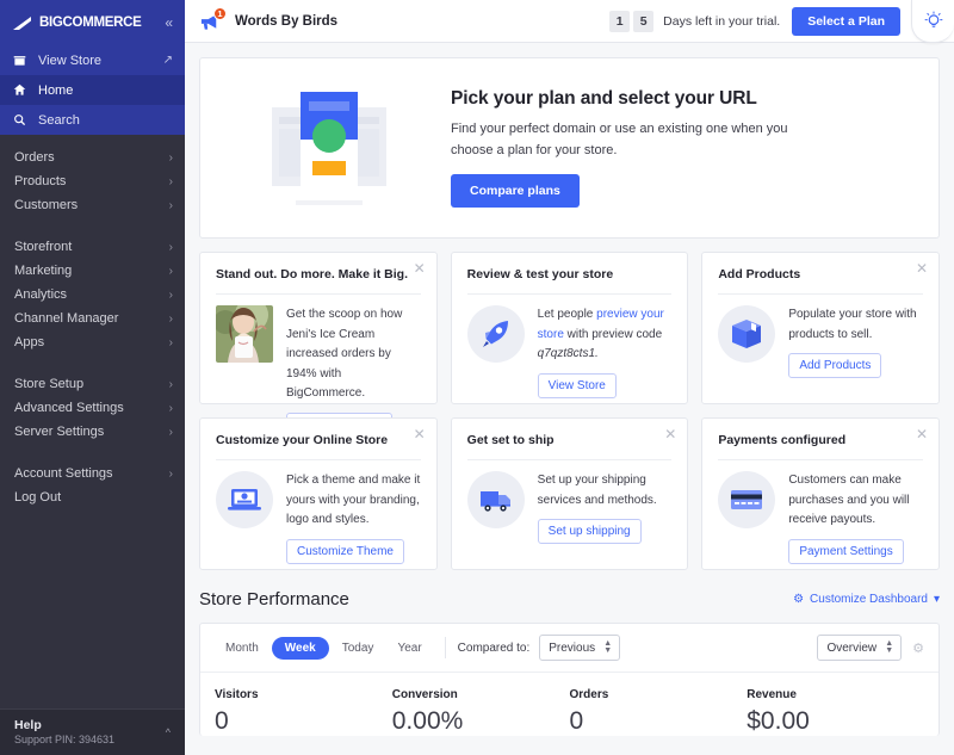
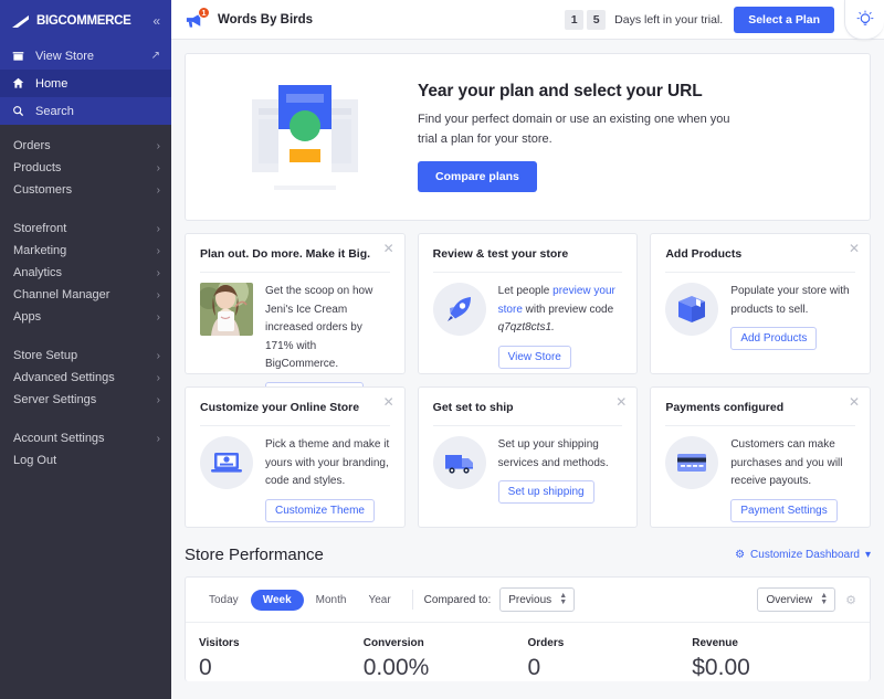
  BIGCOMMERCE
  «
  View Store
  ↗
  Home
  Search
  Orders
  ›
  Products
  ›
  Customers
  ›
  Storefront
  ›
  Marketing
  ›
  Analytics
  ›
  Channel Manager
  ›
  Apps
  ›
  Store Setup
  ›
  Advanced Settings
  ›
  Server Settings
  ›
  Account Settings
  ›
  Log Out
- Help
- Support PIN: 394631
- ^
  1
  Words By Birds
  1
  5
  Days left in your trial.
  Select a Plan
- Pick your plan and select your URL
+ Year your plan and select your URL
- Find your perfect domain or use an existing one when you choose a plan for your store.
+ Find your perfect domain or use an existing one when you trial a plan for your store.
  Compare plans
  ✕
- Stand out. Do more. Make it Big.
+ Plan out. Do more. Make it Big.
- Get the scoop on how Jeni's Ice Cream increased orders by 194% with BigCommerce.
+ Get the scoop on how Jeni's Ice Cream increased orders by 171% with BigCommerce.
  Review & test your store
  Let people preview your store with preview code q7qzt8cts1.
  View Store
  ✕
  Add Products
  Populate your store with products to sell.
  Add Products
  ✕
  Customize your Online Store
- Pick a theme and make it yours with your branding, logo and styles.
+ Pick a theme and make it yours with your branding, code and styles.
  Customize Theme
  ✕
  Get set to ship
  Set up your shipping services and methods.
  Set up shipping
  ✕
  Payments configured
  Customers can make purchases and you will receive payouts.
  Payment Settings
  Store Performance
  ⚙
  Customize Dashboard
  ▾
- Month
+ Today
  Week
- Today
+ Month
  Year
  Compared to:
  Previous
  Overview
  ⚙
  Visitors
  0
  Conversion
  0.00%
  Orders
  0
  Revenue
  $0.00
